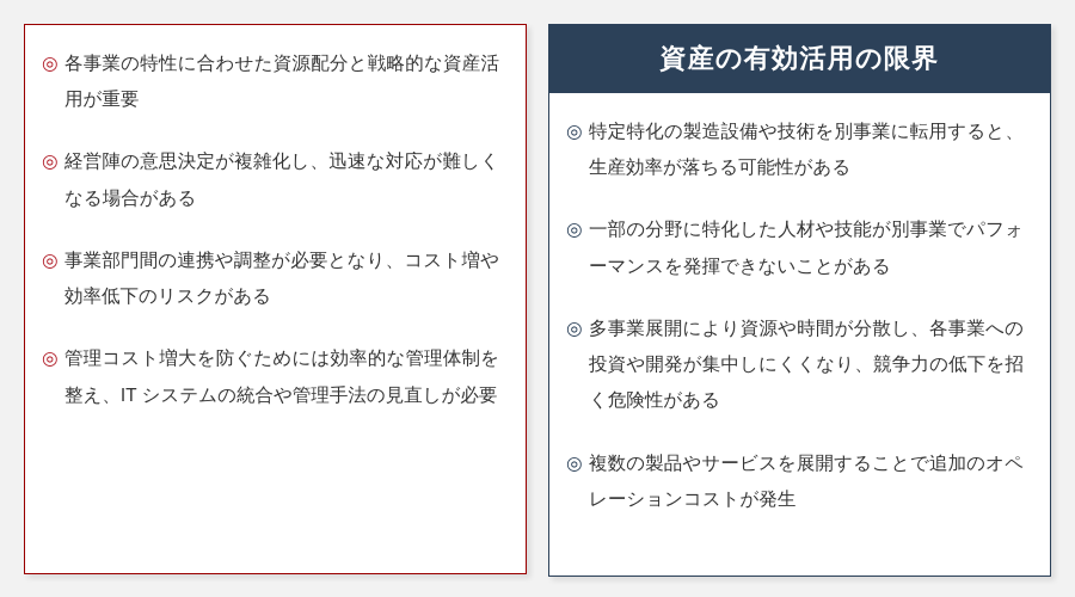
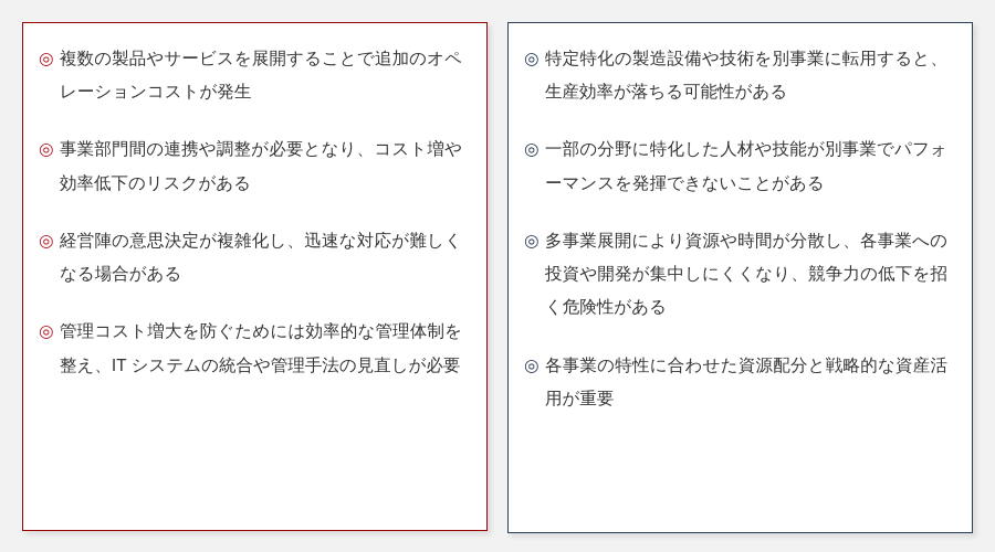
  ◎
- 各事業の特性に合わせた資源配分と戦略的な資産活用が重要
+ 複数の製品やサービスを展開することで追加のオペレーションコストが発生
  ◎
- 経営陣の意思決定が複雑化し、迅速な対応が難しくなる場合がある
+ 事業部門間の連携や調整が必要となり、コスト増や効率低下のリスクがある
  ◎
- 事業部門間の連携や調整が必要となり、コスト増や効率低下のリスクがある
+ 経営陣の意思決定が複雑化し、迅速な対応が難しくなる場合がある
  ◎
  管理コスト増大を防ぐためには効率的な管理体制を整え、IT システムの統合や管理手法の見直しが必要
- 資産の有効活用の限界
  ◎
  特定特化の製造設備や技術を別事業に転用すると、生産効率が落ちる可能性がある
  ◎
  一部の分野に特化した人材や技能が別事業でパフォーマンスを発揮できないことがある
  ◎
  多事業展開により資源や時間が分散し、各事業への投資や開発が集中しにくくなり、競争力の低下を招く危険性がある
  ◎
- 複数の製品やサービスを展開することで追加のオペレーションコストが発生
+ 各事業の特性に合わせた資源配分と戦略的な資産活用が重要
